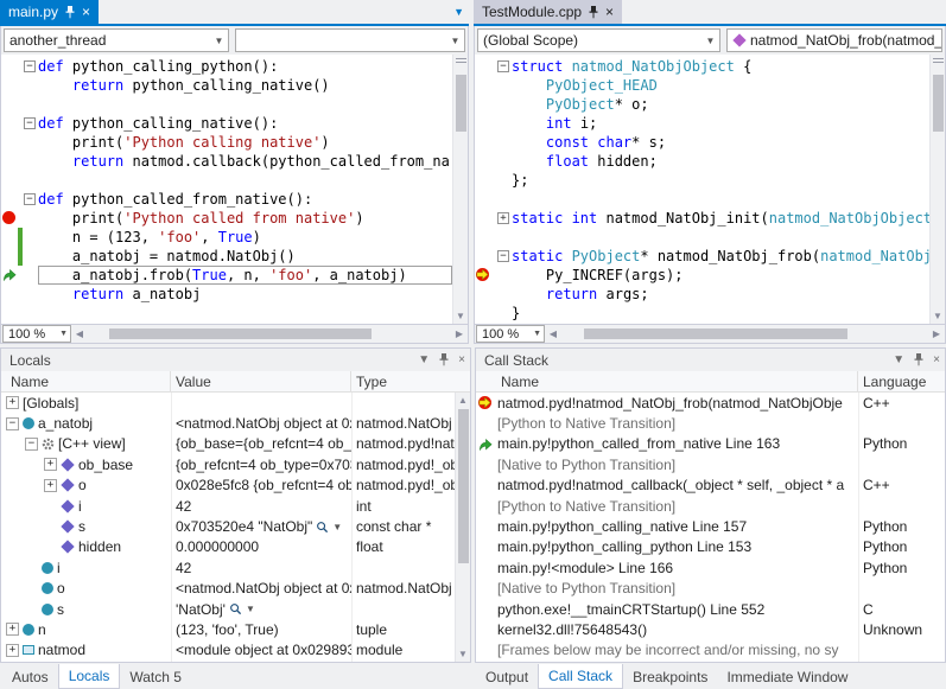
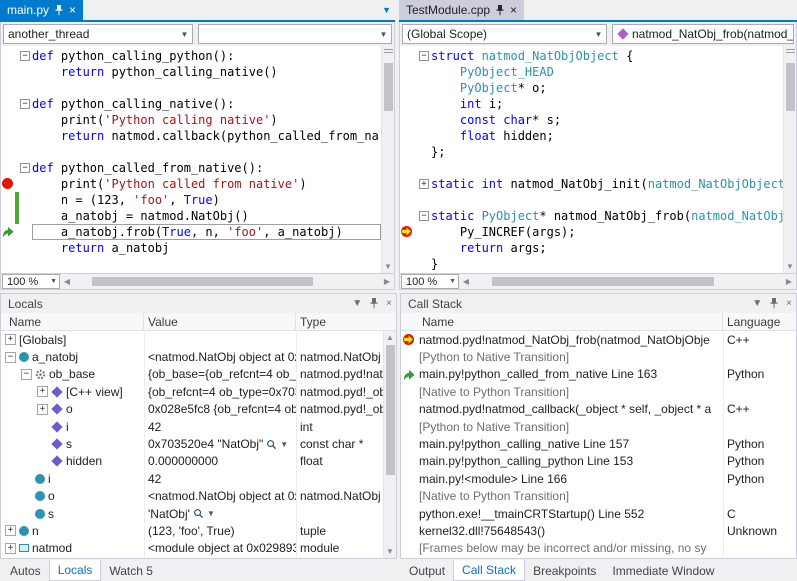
  main.py
  ×
  ▼
  another_thread
  ▼
  ▼
  −
  def python_calling_python():
  return python_calling_native()
  −
  def python_calling_native():
  print('Python calling native')
  return natmod.callback(python_called_from_na
  −
  def python_called_from_native():
  print('Python called from native')
  n = (123, 'foo', True)
  a_natobj = natmod.NatObj()
  a_natobj.frob(True, n, 'foo', a_natobj)
  return a_natobj
  ▼
  100 %
  ◀
  ▶
  TestModule.cpp
  ×
  (Global Scope)
  ▼
  natmod_NatObj_frob(natmod_
  −
  struct natmod_NatObjObject {
  PyObject_HEAD
  PyObject* o;
  int i;
  const char* s;
  float hidden;
  };
  +
  static int natmod_NatObj_init(natmod_NatObjObject
  −
  static PyObject* natmod_NatObj_frob(natmod_NatObj
  Py_INCREF(args);
  return args;
  }
  ▼
  100 %
  ◀
  ▶
  Locals
  ▼
  ×
  Name
  Value
  Type
  +
  [Globals]
  −
  a_natobj
  <natmod.NatObj object at 0
  natmod.NatObj
  −
- [C++ view]
+ ob_base
  {ob_base={ob_refcnt=4 ob_
  natmod.pyd!nat
  +
- ob_base
+ [C++ view]
  {ob_refcnt=4 ob_type=0x70
  natmod.pyd!_o
  +
  o
  0x028e5fc8 {ob_refcnt=4 ob
  natmod.pyd!_o
  i
  42
  int
  s
  0x703520e4 "NatObj"
  ▼
  const char *
  hidden
  0.000000000
  float
  i
  42
  o
  <natmod.NatObj object at 0
  natmod.NatObj
  s
  'NatObj'
  ▼
  +
  n
  (123, 'foo', True)
  tuple
  +
  natmod
  <module object at 0x02989
  module
  ▲
  ▼
  Call Stack
  ▼
  ×
  Name
  Language
  natmod.pyd!natmod_NatObj_frob(natmod_NatObjObje
  C++
  [Python to Native Transition]
  main.py!python_called_from_native Line 163
  Python
  [Native to Python Transition]
  natmod.pyd!natmod_callback(_object * self, _object * a
  C++
  [Python to Native Transition]
  main.py!python_calling_native Line 157
  Python
  main.py!python_calling_python Line 153
  Python
  main.py!<module> Line 166
  Python
  [Native to Python Transition]
  python.exe!__tmainCRTStartup() Line 552
  C
  kernel32.dll!75648543()
  Unknown
  [Frames below may be incorrect and/or missing, no sy
  Autos
  Locals
  Watch 5
  Output
  Call Stack
  Breakpoints
  Immediate Window
